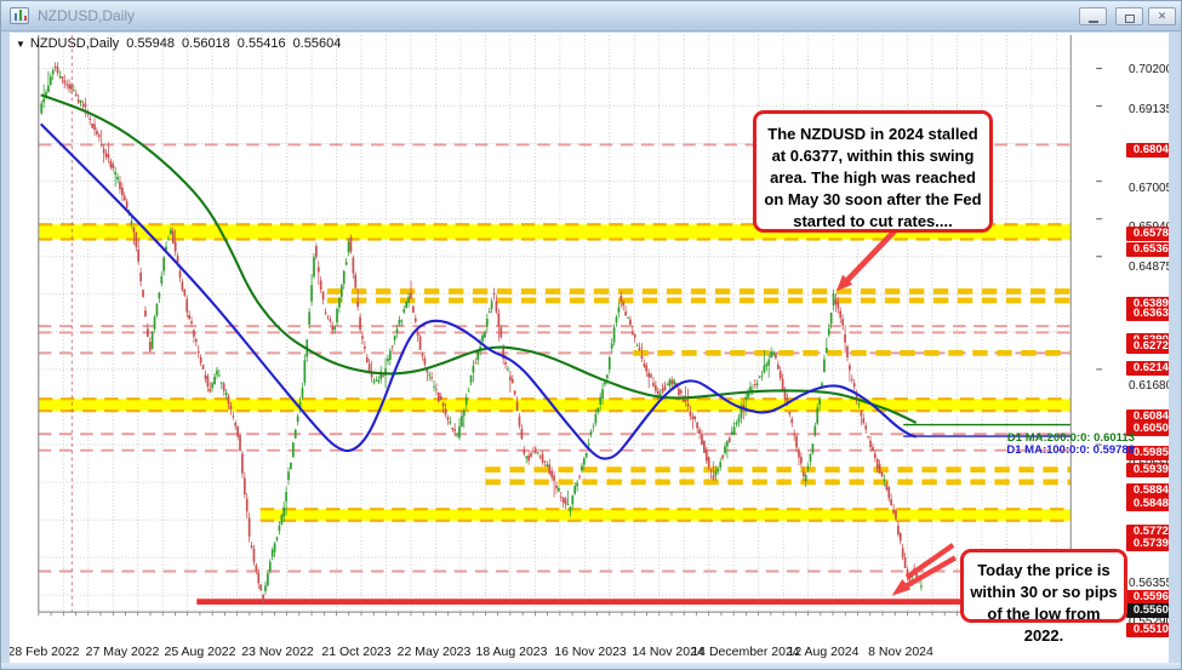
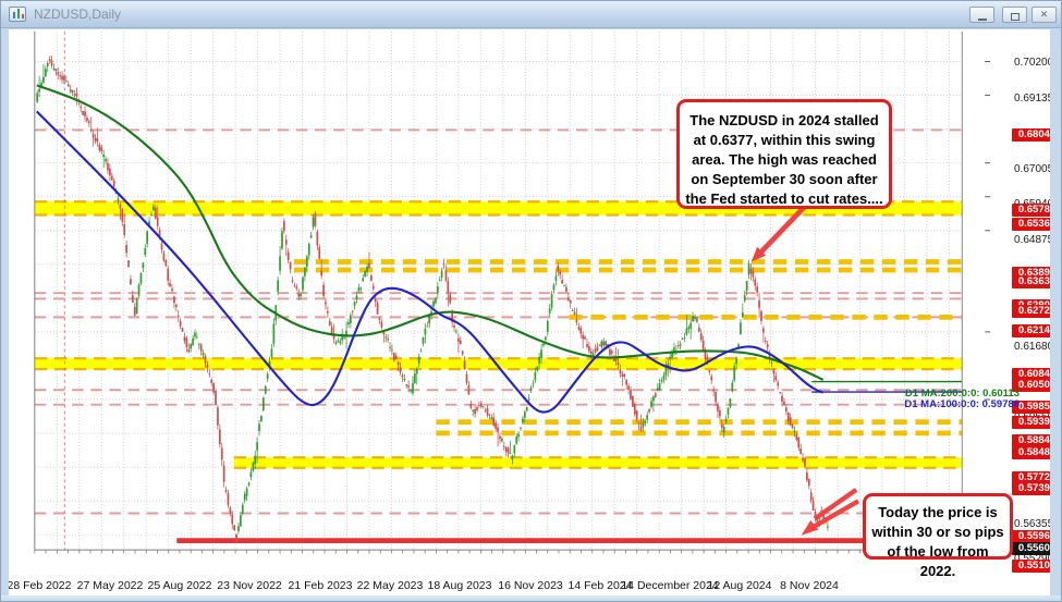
  NZDUSD,Daily
  ✕
- ▼ NZDUSD,Daily 0.55948 0.56018 0.55416 0.55604
  0.7020
  0.6913
  0.6700
  0.6487
  0.6168
  0.5635
  0.6804
  0.6578
  0.6536
  0.6389
  0.6363
  0.6272
  0.6214
  0.6084
  0.6050
  0.5985
  0.5939
  0.5884
  0.5848
  0.5772
  0.5739
  0.5596
  0.5510
  0.5560
  28 Feb 2022
  27 May 2022
  25 Aug 2022
  23 Nov 2022
- 21 Oct 2023
+ 21 Feb 2023
  22 May 2023
  18 Aug 2023
  16 Nov 2023
- 14 Nov 2024
+ 14 Feb 2024
  14 December 2024
  12 Aug 2024
  8 Nov 2024
  D1 MA:200:0:0: 0.60113
  D1 MA:100:0:0: 0.59788
- The NZDUSD in 2024 stalled at 0.6377, within this swing area. The high was reached on May 30 soon after the Fed started to cut rates....
+ The NZDUSD in 2024 stalled at 0.6377, within this swing area. The high was reached on September 30 soon after the Fed started to cut rates....
  Today the price is within 30 or so pips of the low from 2022.
